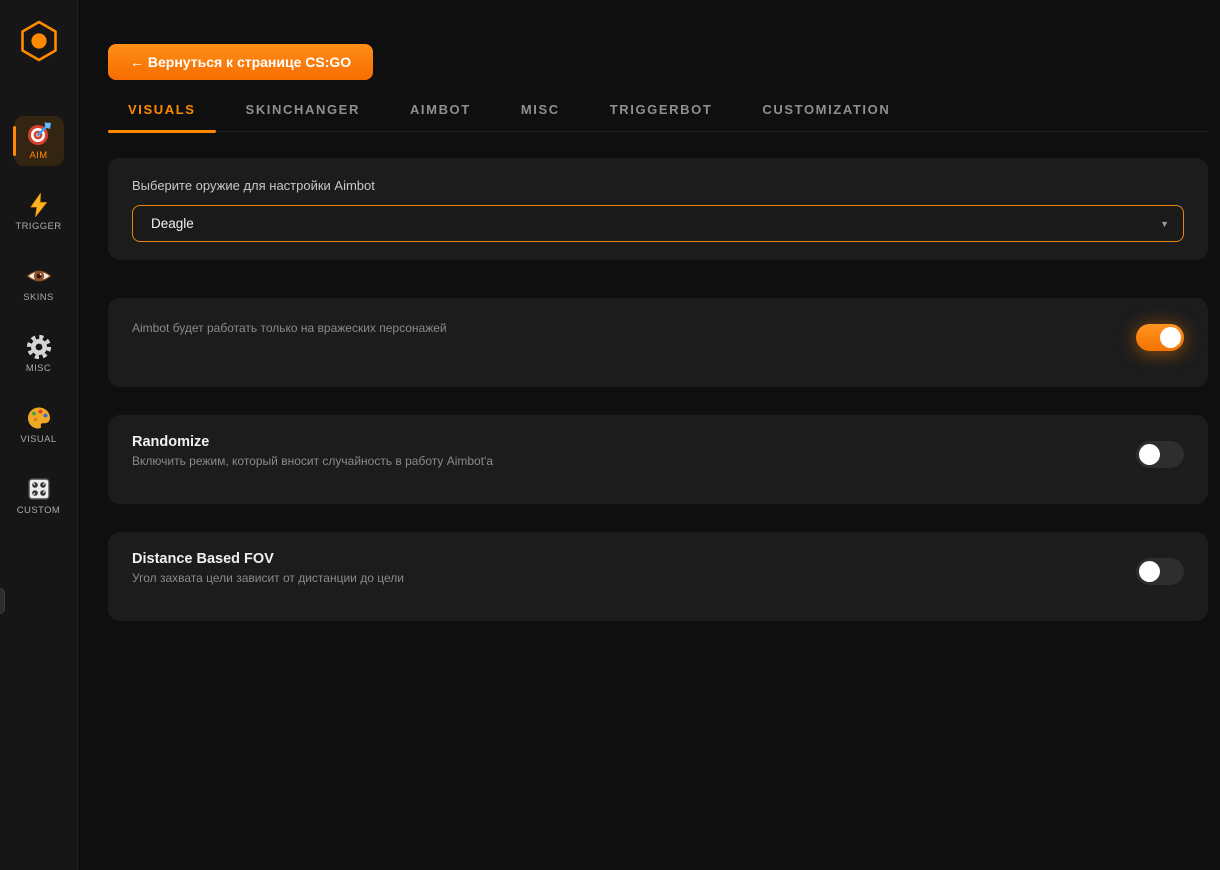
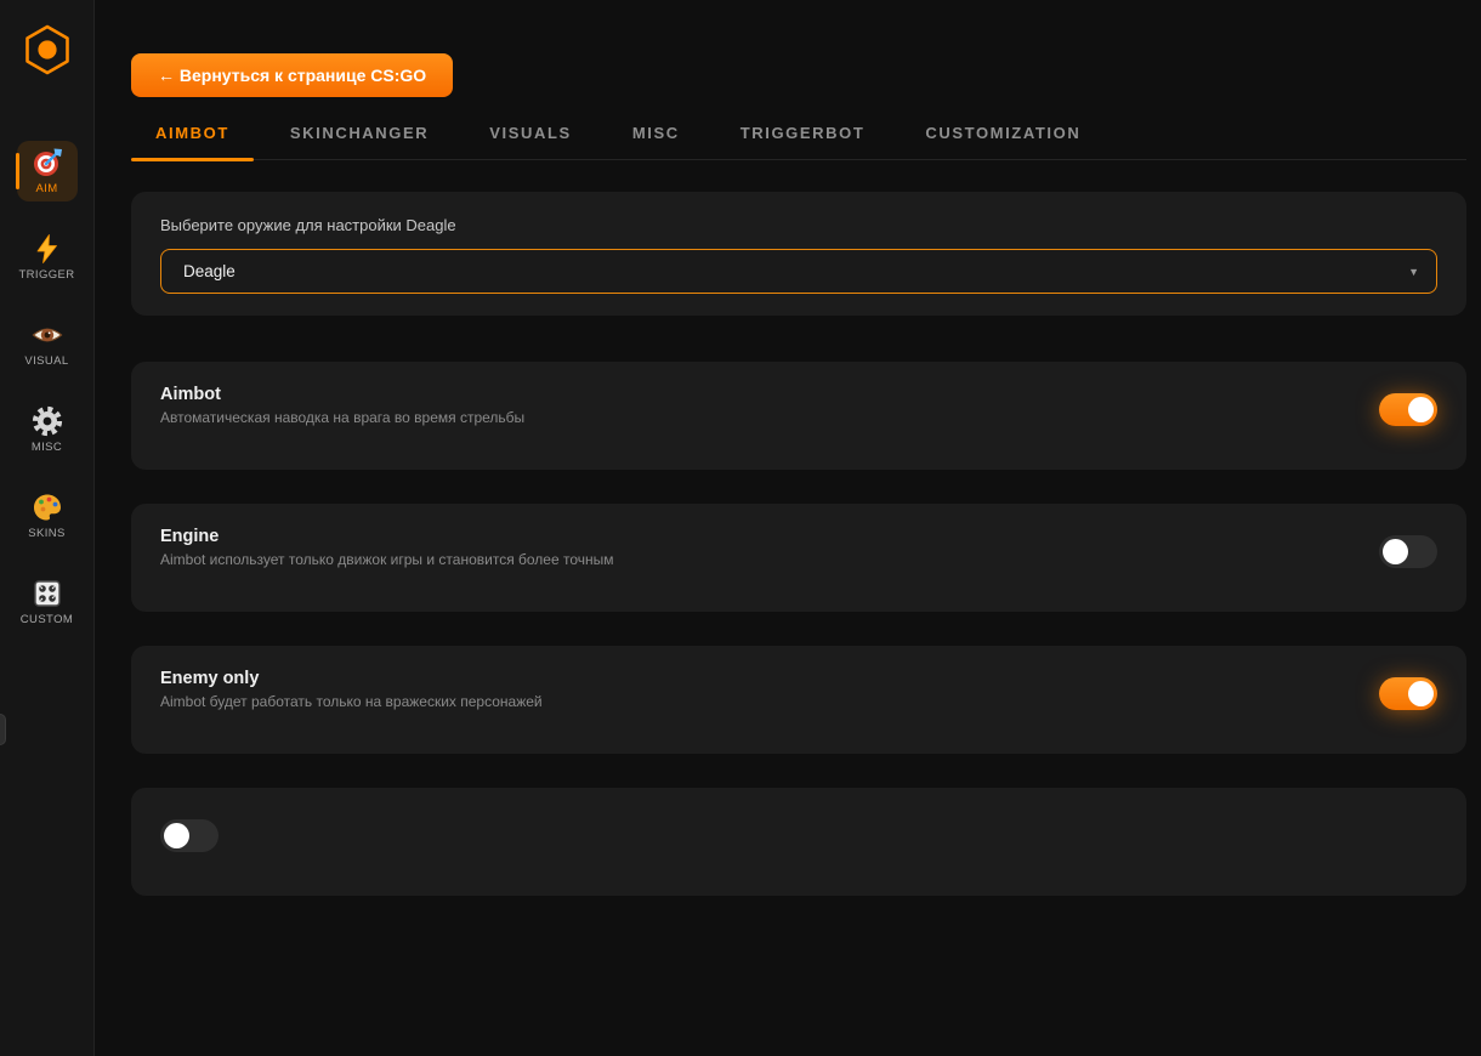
  AIM
  TRIGGER
- SKINS
+ VISUAL
  MISC
- VISUAL
+ SKINS
  CUSTOM
  ← Вернуться к странице CS:GO
- VISUALS
+ AIMBOT
  SKINCHANGER
- AIMBOT
+ VISUALS
  MISC
  TRIGGERBOT
  CUSTOMIZATION
- Выберите оружие для настройки Aimbot
+ Выберите оружие для настройки Deagle
  Deagle
  ▼
+ Aimbot
+ Автоматическая наводка на врага во время стрельбы
+ Engine
+ Aimbot использует только движок игры и становится более точным
+ Enemy only
  Aimbot будет работать только на вражеских персонажей
- Randomize
- Включить режим, который вносит случайность в работу Aimbot'а
- Distance Based FOV
- Угол захвата цели зависит от дистанции до цели
